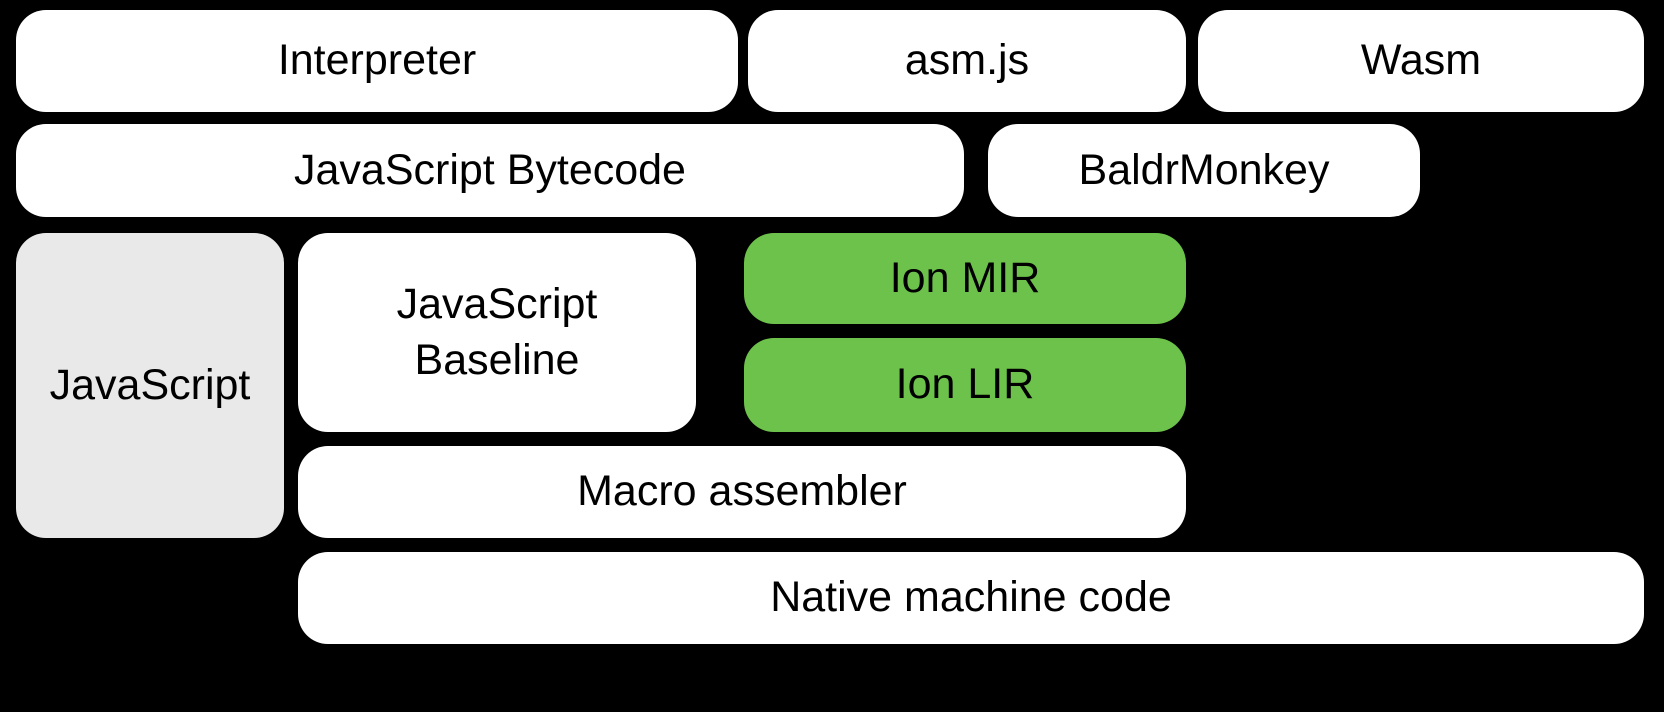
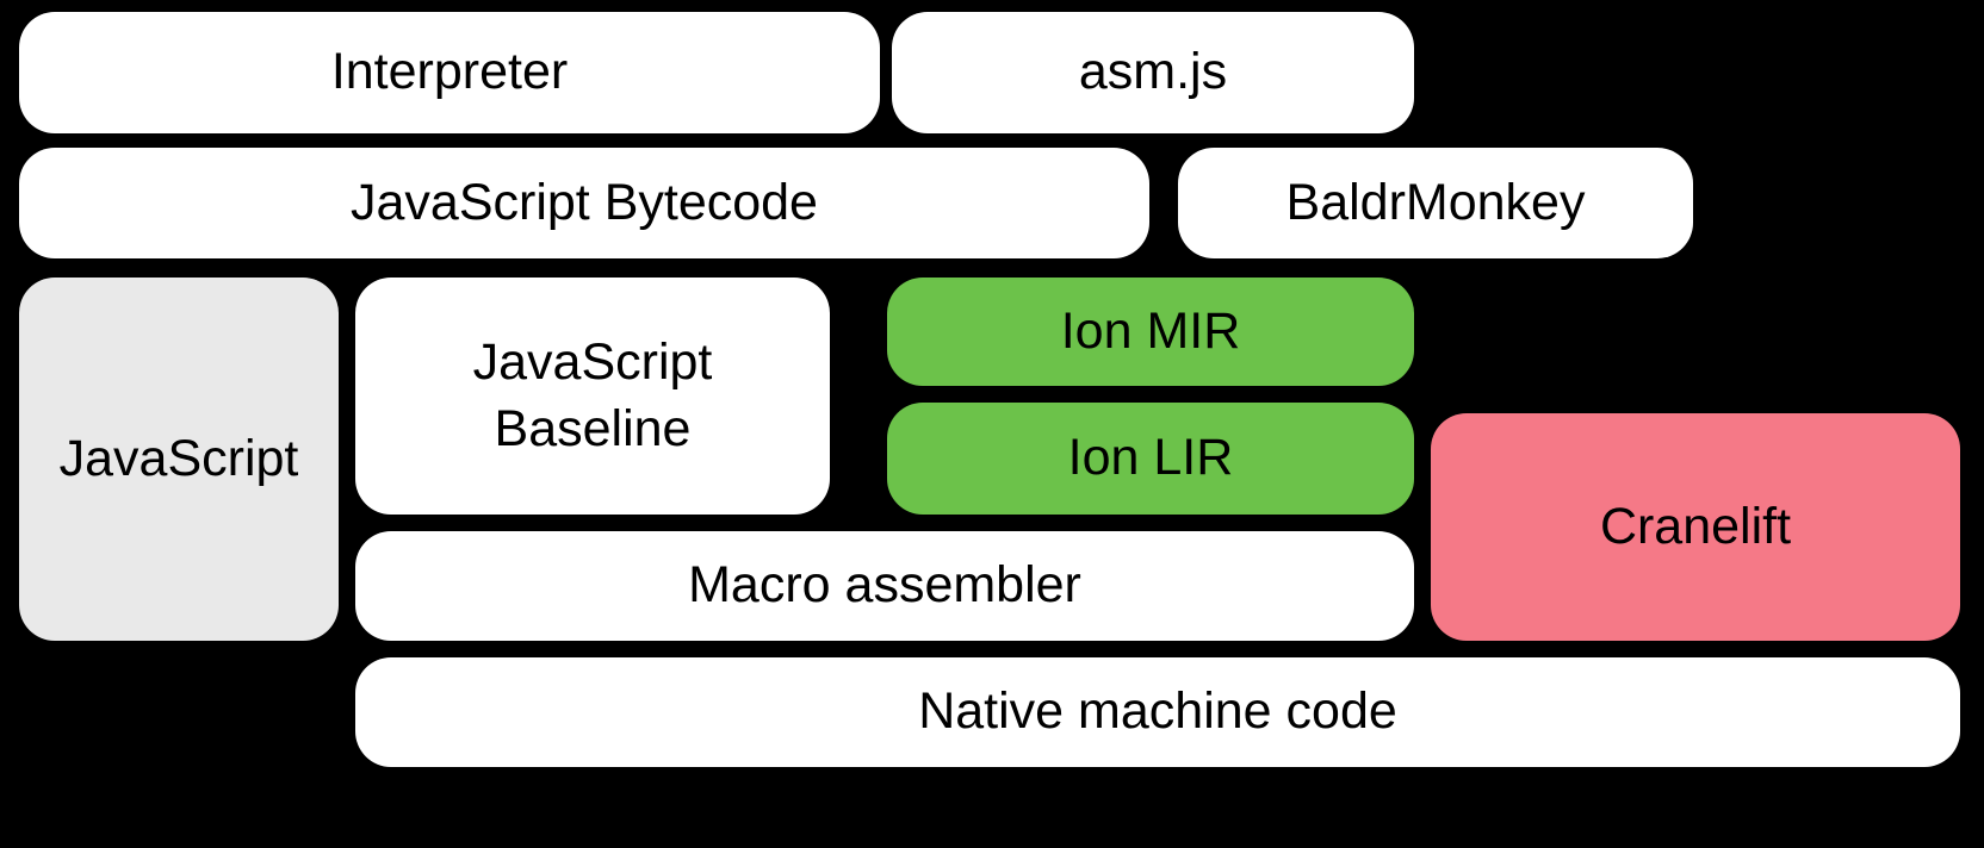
  Interpreter
  asm.js
- Wasm
  JavaScript Bytecode
  BaldrMonkey
  JavaScript
  JavaScript Baseline
  Ion MIR
  Ion LIR
+ Cranelift
  Macro assembler
  Native machine code
